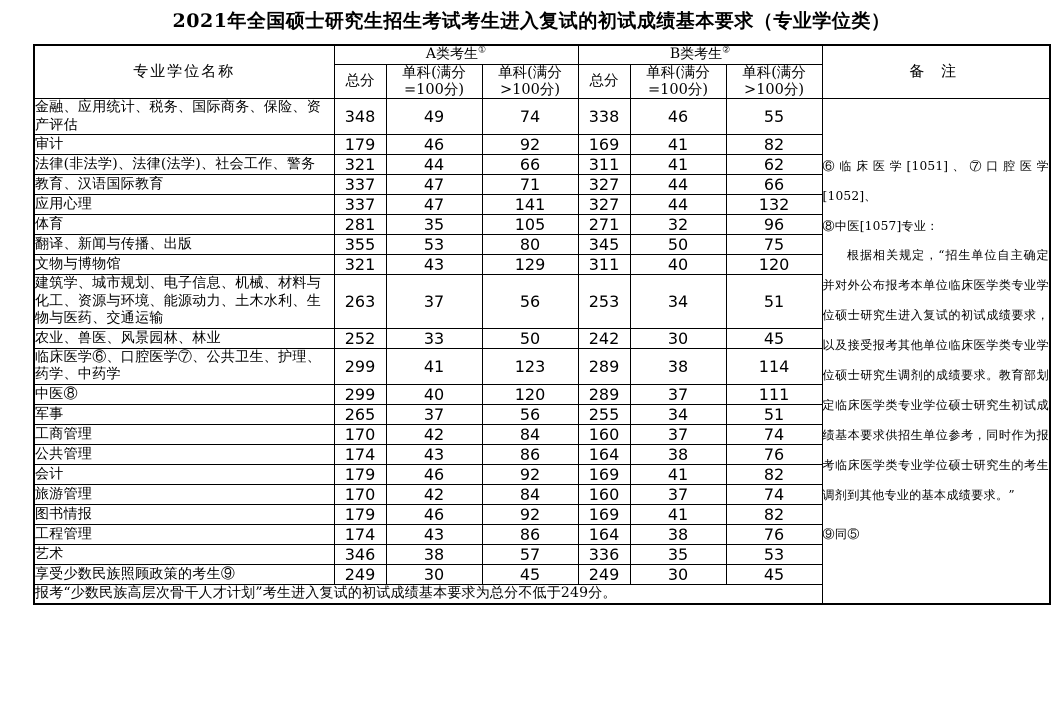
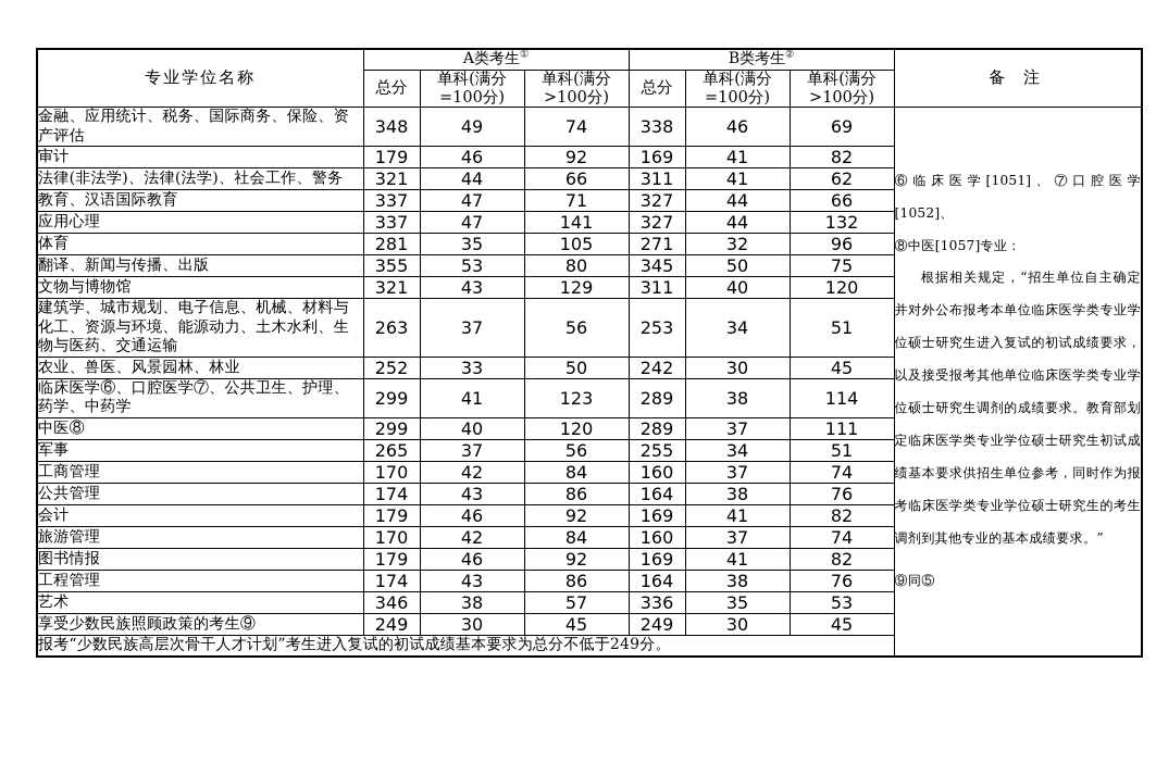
- 2021年全国硕士研究生招生考试考生进入复试的初试成绩基本要求（专业学位类）
  专业学位名称	A类考生①	B类考生②	备 注
  总分	单科(满分 =100分)	单科(满分 >100分)	总分	单科(满分 =100分)	单科(满分 >100分)
- 金融、应用统计、税务、国际商务、保险、资产评估	348	49	74	338	46	55	⑥临床医学[1051]、⑦口腔医学[1052]、⑧中医[1057]专业：根据相关规定，“招生单位自主确定并对外公布报考本单位临床医学类专业学位硕士研究生进入复试的初试成绩要求，以及接受报考其他单位临床医学类专业学位硕士研究生调剂的成绩要求。教育部划定临床医学类专业学位硕士研究生初试成绩基本要求供招生单位参考，同时作为报考临床医学类专业学位硕士研究生的考生调剂到其他专业的基本成绩要求。”⑨同⑤
+ 金融、应用统计、税务、国际商务、保险、资产评估	348	49	74	338	46	69	⑥临床医学[1051]、⑦口腔医学[1052]、⑧中医[1057]专业：根据相关规定，“招生单位自主确定并对外公布报考本单位临床医学类专业学位硕士研究生进入复试的初试成绩要求，以及接受报考其他单位临床医学类专业学位硕士研究生调剂的成绩要求。教育部划定临床医学类专业学位硕士研究生初试成绩基本要求供招生单位参考，同时作为报考临床医学类专业学位硕士研究生的考生调剂到其他专业的基本成绩要求。”⑨同⑤
  审计	179	46	92	169	41	82
  法律(非法学)、法律(法学)、社会工作、警务	321	44	66	311	41	62
  教育、汉语国际教育	337	47	71	327	44	66
  应用心理	337	47	141	327	44	132
  体育	281	35	105	271	32	96
  翻译、新闻与传播、出版	355	53	80	345	50	75
  文物与博物馆	321	43	129	311	40	120
  建筑学、城市规划、电子信息、机械、材料与化工、资源与环境、能源动力、土木水利、生物与医药、交通运输	263	37	56	253	34	51
  农业、兽医、风景园林、林业	252	33	50	242	30	45
  临床医学⑥、口腔医学⑦、公共卫生、护理、药学、中药学	299	41	123	289	38	114
  中医⑧	299	40	120	289	37	111
  军事	265	37	56	255	34	51
  工商管理	170	42	84	160	37	74
  公共管理	174	43	86	164	38	76
  会计	179	46	92	169	41	82
  旅游管理	170	42	84	160	37	74
  图书情报	179	46	92	169	41	82
  工程管理	174	43	86	164	38	76
  艺术	346	38	57	336	35	53
  享受少数民族照顾政策的考生⑨	249	30	45	249	30	45
  报考“少数民族高层次骨干人才计划”考生进入复试的初试成绩基本要求为总分不低于249分。
